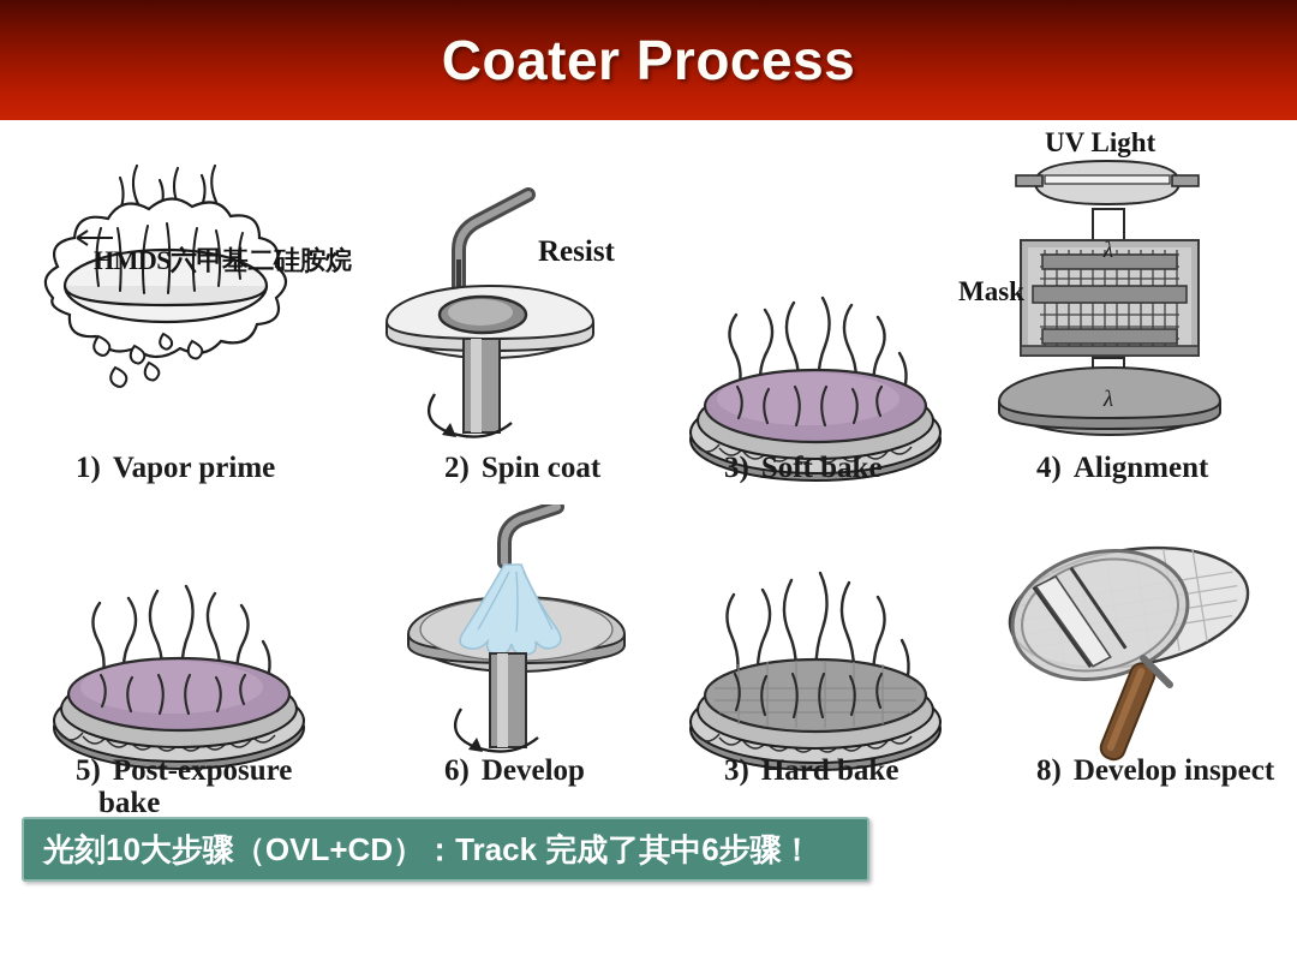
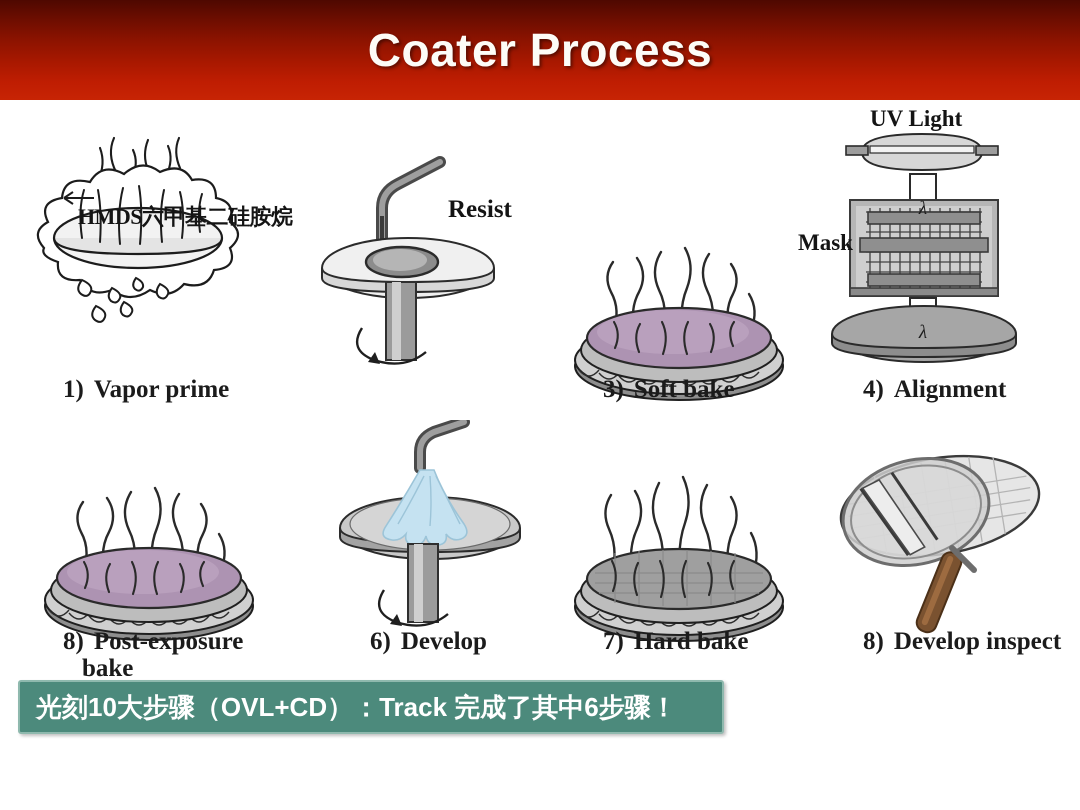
  Coater Process
  HMDS六甲基二硅胺烷
  1) Vapor prime
  Resist
- 2) Spin coat
  3) Soft bake
  λ
  λ
  UV Light
  Mask
  4) Alignment
- 5) Post-exposure
+ 8) Post-exposure
  bake
  6) Develop
- 3) Hard bake
+ 7) Hard bake
  8) Develop inspect
  光刻10大步骤（OVL+CD）：Track 完成了其中6步骤！
